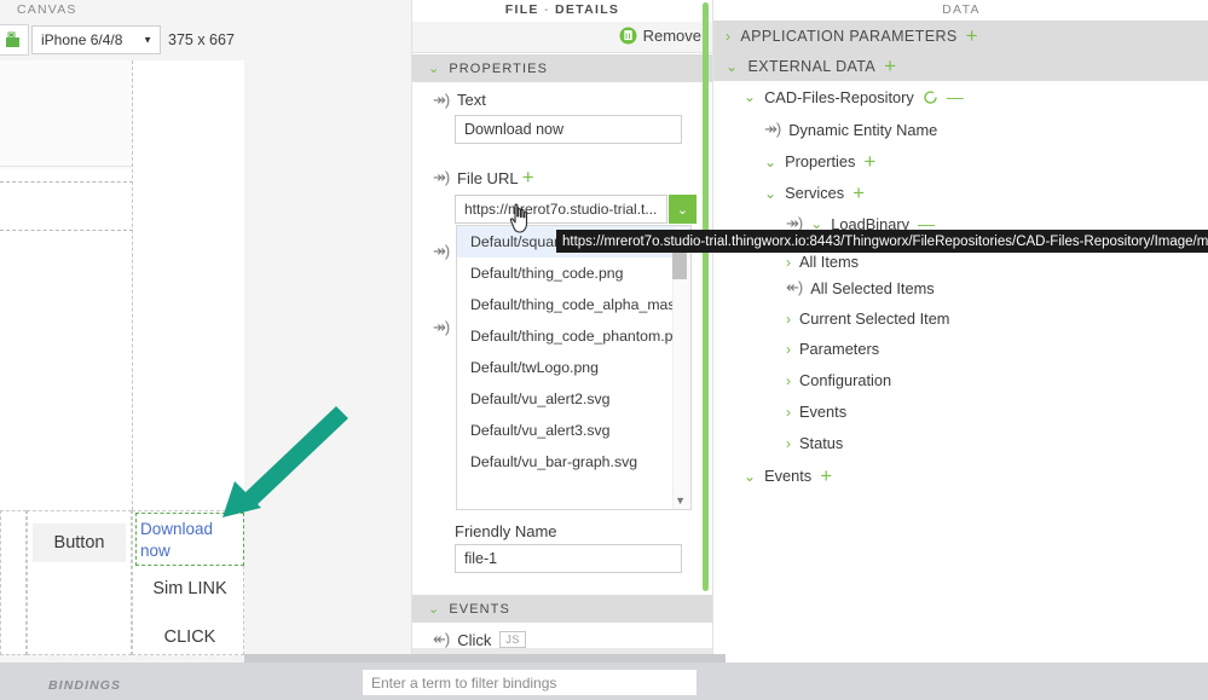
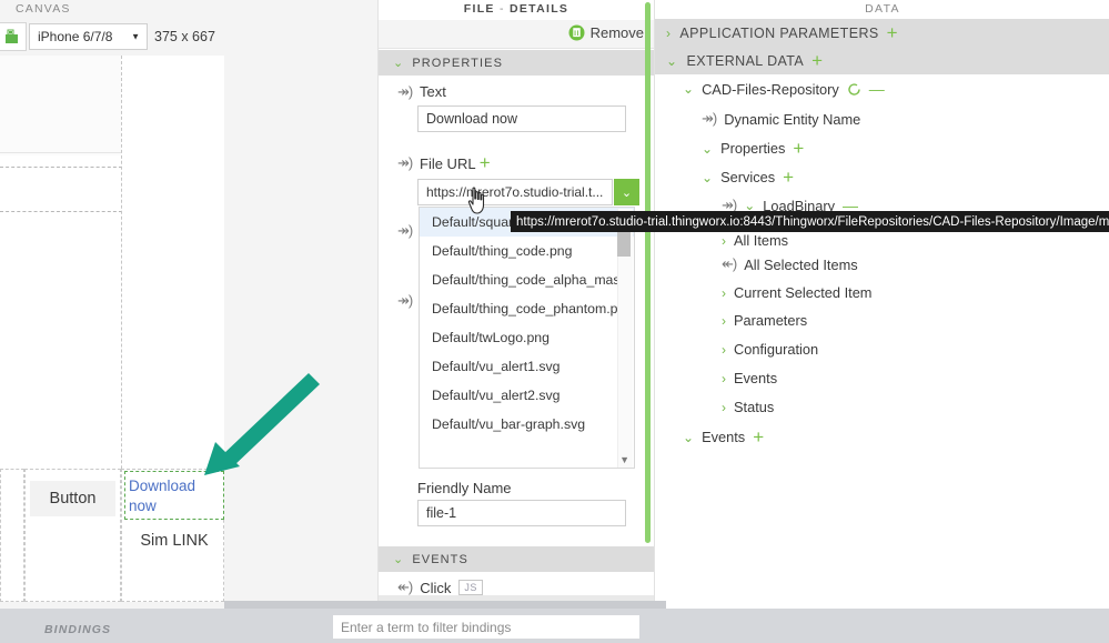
  CANVAS
- iPhone 6/4/8
+ iPhone 6/7/8
  ▼
  375 x 667
  Button
  Download now
  Sim LINK
- CLICK
  FILE - DETAILS
  Remove
  ⌄
  PROPERTIES
  ⌄
  EVENTS
  ↠)
  Text
  Download now
  ↠)
  File URL +
  https://merot7o.studio-trial.t...
  ⌄
  ↠)
  ↠)
  Default/squa
  Default/thing_code.png
  Default/thing_code_alpha_ma
  Default/thing_code_phantom.p
  Default/twLogo.png
+ Default/vu_alert1.svg
  Default/vu_alert2.svg
- Default/vu_alert3.svg
  Default/vu_bar-graph.svg
  ▼
  Friendly Name
  file-1
  ↞)
  Click
  JS
  DATA
  ›
  APPLICATION PARAMETERS
  +
  ⌄
  EXTERNAL DATA
  +
  ⌄
  CAD-Files-Repository
  —
  ↠)
  Dynamic Entity Name
  ⌄
  Properties
  +
  ⌄
  Services
  +
  ↠)
  ⌄
  LoadBinary
  —
  ›
  All Items
  ↞)
  All Selected Items
  ›
  Current Selected Item
  ›
  Parameters
  ›
  Configuration
  ›
  Events
  ›
  Status
  ⌄
  Events
  +
  BINDINGS
  Enter a term to filter bindings
  https://mrerot7o.studio-trial.thingworx.io:8443/Thingworx/FileRepositories/CAD-Files-Repository/Image/m
